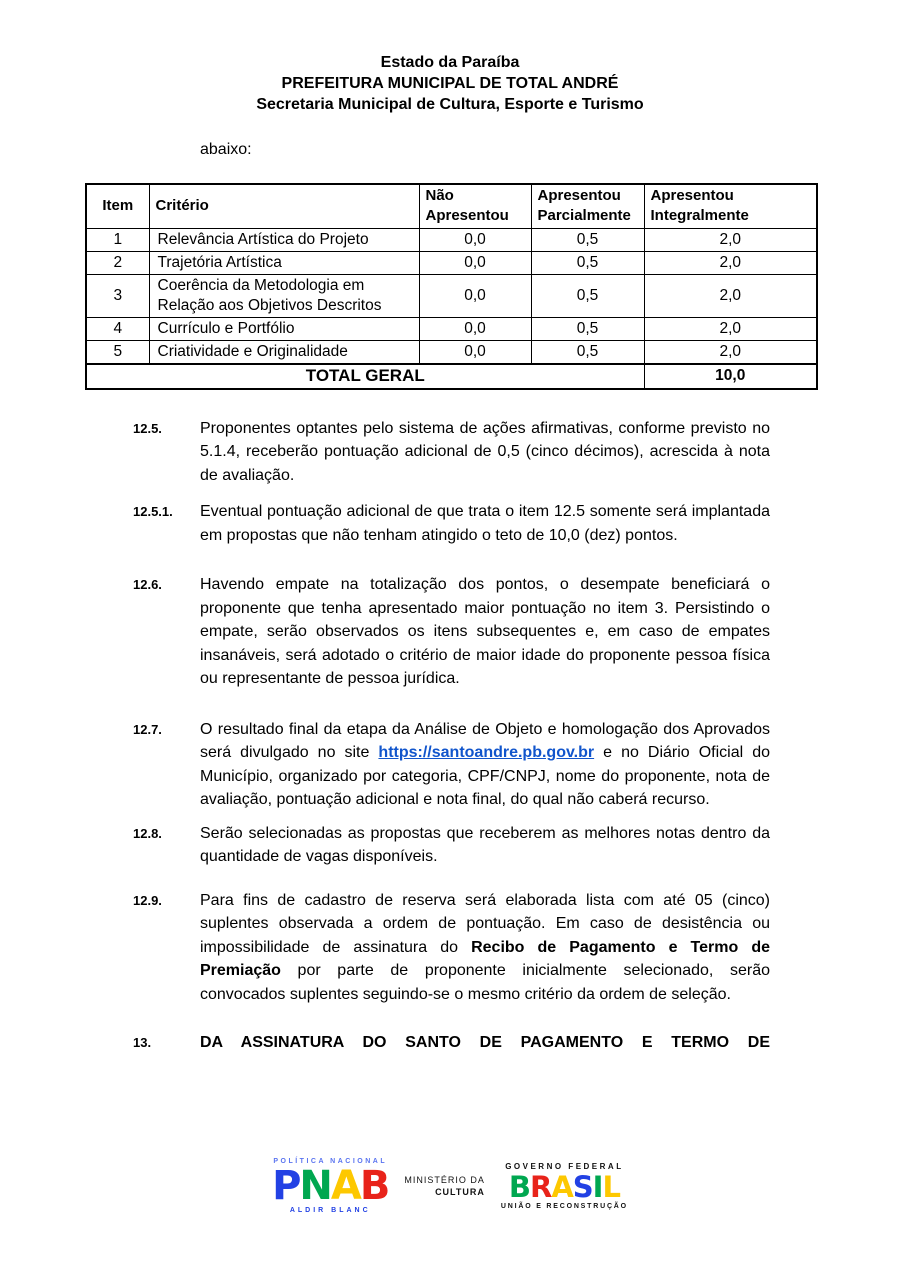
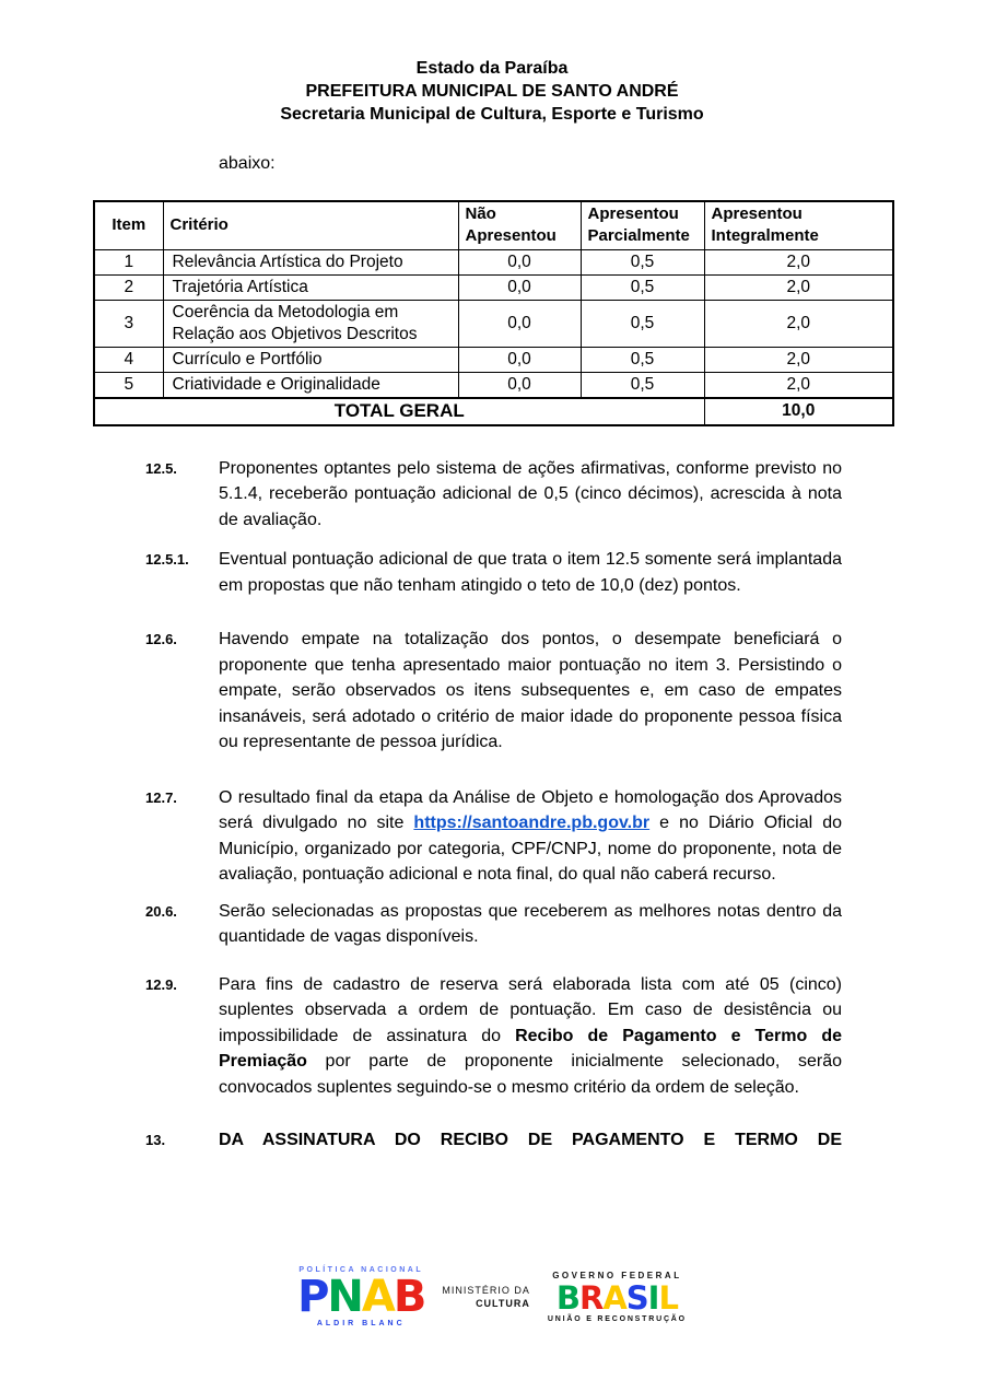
  Estado da Paraíba
- PREFEITURA MUNICIPAL DE TOTAL ANDRÉ
+ PREFEITURA MUNICIPAL DE SANTO ANDRÉ
  Secretaria Municipal de Cultura, Esporte e Turismo
  abaixo:
  Item	Critério	Não Apresentou	Apresentou Parcialmente	Apresentou Integralmente
  1	Relevância Artística do Projeto	0,0	0,5	2,0
  2	Trajetória Artística	0,0	0,5	2,0
  3	Coerência da Metodologia em Relação aos Objetivos Descritos	0,0	0,5	2,0
  4	Currículo e Portfólio	0,0	0,5	2,0
  5	Criatividade e Originalidade	0,0	0,5	2,0
  TOTAL GERAL	10,0
  12.5.
  Proponentes optantes pelo sistema de ações afirmativas, conforme previsto no 5.1.4, receberão pontuação adicional de 0,5 (cinco décimos), acrescida à nota de avaliação.
  12.5.1.
  Eventual pontuação adicional de que trata o item 12.5 somente será implantada em propostas que não tenham atingido o teto de 10,0 (dez) pontos.
  12.6.
  Havendo empate na totalização dos pontos, o desempate beneficiará o proponente que tenha apresentado maior pontuação no item 3. Persistindo o empate, serão observados os itens subsequentes e, em caso de empates insanáveis, será adotado o critério de maior idade do proponente pessoa física ou representante de pessoa jurídica.
  12.7.
  O resultado final da etapa da Análise de Objeto e homologação dos Aprovados será divulgado no site https://santoandre.pb.gov.br e no Diário Oficial do Município, organizado por categoria, CPF/CNPJ, nome do proponente, nota de avaliação, pontuação adicional e nota final, do qual não caberá recurso.
- 12.8.
+ 20.6.
  Serão selecionadas as propostas que receberem as melhores notas dentro da quantidade de vagas disponíveis.
  12.9.
  Para fins de cadastro de reserva será elaborada lista com até 05 (cinco) suplentes observada a ordem de pontuação. Em caso de desistência ou impossibilidade de assinatura do Recibo de Pagamento e Termo de Premiação por parte de proponente inicialmente selecionado, serão convocados suplentes seguindo-se o mesmo critério da ordem de seleção.
  13.
- DA ASSINATURA DO SANTO DE PAGAMENTO E TERMO DE
+ DA ASSINATURA DO RECIBO DE PAGAMENTO E TERMO DE
  PNAB
  MINISTÉRIO DA
  CULTURA
  GOVERNO FEDERAL
  BRASIL
